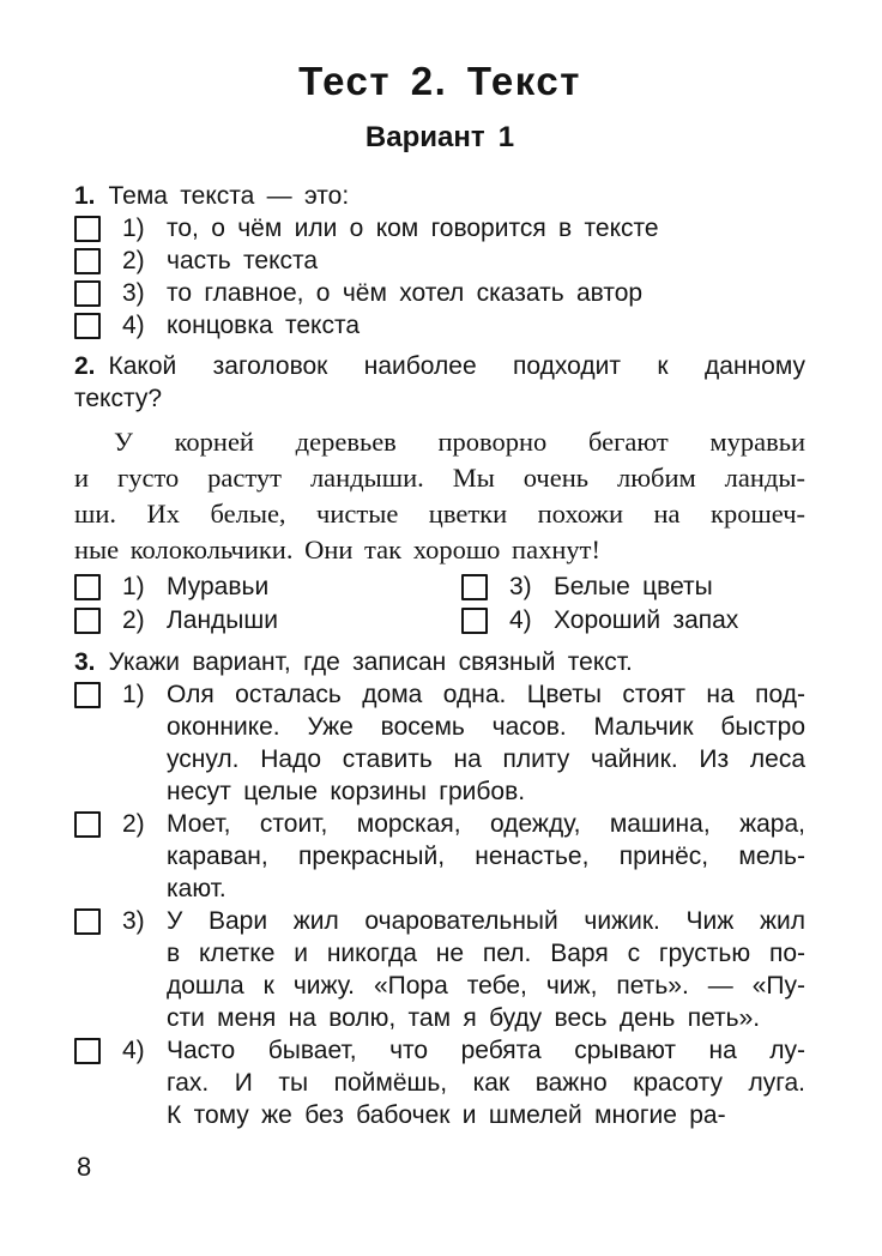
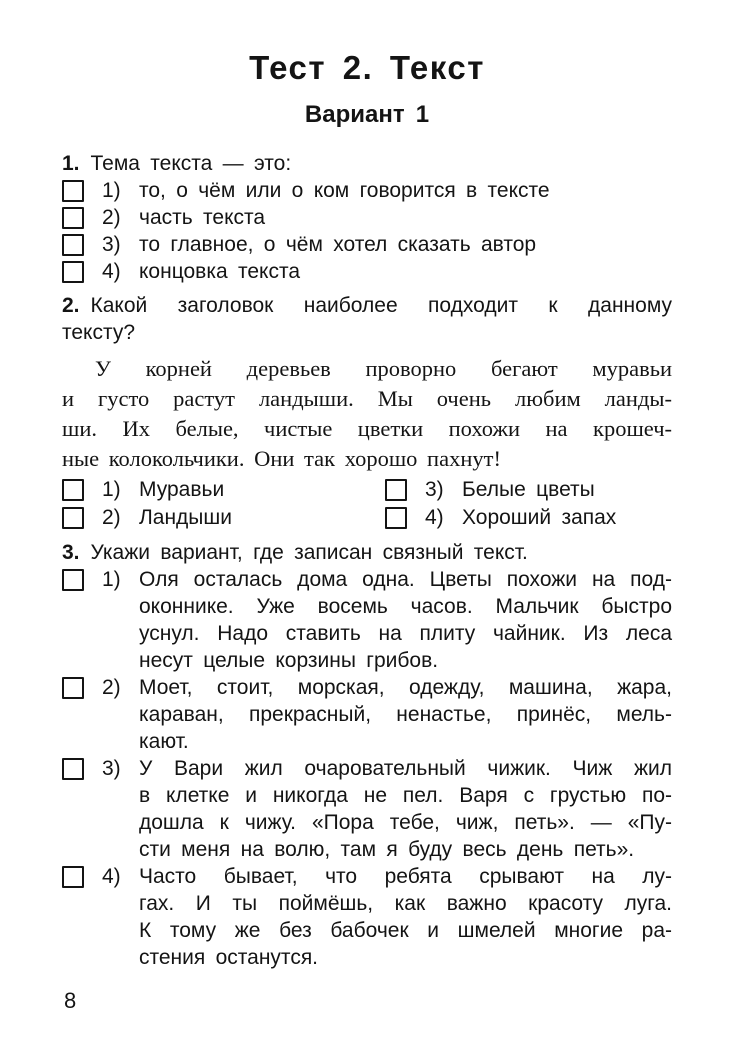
  Тест 2. Текст
  Вариант 1
  1. Тема текста — это:
  1)
  то, о чём или о ком говорится в тексте
  2)
  часть текста
  3)
  то главное, о чём хотел сказать автор
  4)
  концовка текста
  2. Какой заголовок наиболее подходит к данному
  тексту?
  У корней деревьев проворно бегают муравьи
  и густо растут ландыши. Мы очень любим ланды-
  ши. Их белые, чистые цветки похожи на крошеч-
  ные колокольчики. Они так хорошо пахнут!
  1)
  Муравьи
  2)
  Ландыши
  3)
  Белые цветы
  4)
  Хороший запах
  3. Укажи вариант, где записан связный текст.
  1)
- Оля осталась дома одна. Цветы стоят на под-
+ Оля осталась дома одна. Цветы похожи на под-
  оконнике. Уже восемь часов. Мальчик быстро
  уснул. Надо ставить на плиту чайник. Из леса
  несут целые корзины грибов.
  2)
  Моет, стоит, морская, одежду, машина, жара,
  караван, прекрасный, ненастье, принёс, мель-
  кают.
  3)
  У Вари жил очаровательный чижик. Чиж жил
  в клетке и никогда не пел. Варя с грустью по-
  дошла к чижу. «Пора тебе, чиж, петь». — «Пу-
  сти меня на волю, там я буду весь день петь».
  4)
  Часто бывает, что ребята срывают на лу-
  гах. И ты поймёшь, как важно красоту луга.
  К тому же без бабочек и шмелей многие ра-
+ стения останутся.
  8
